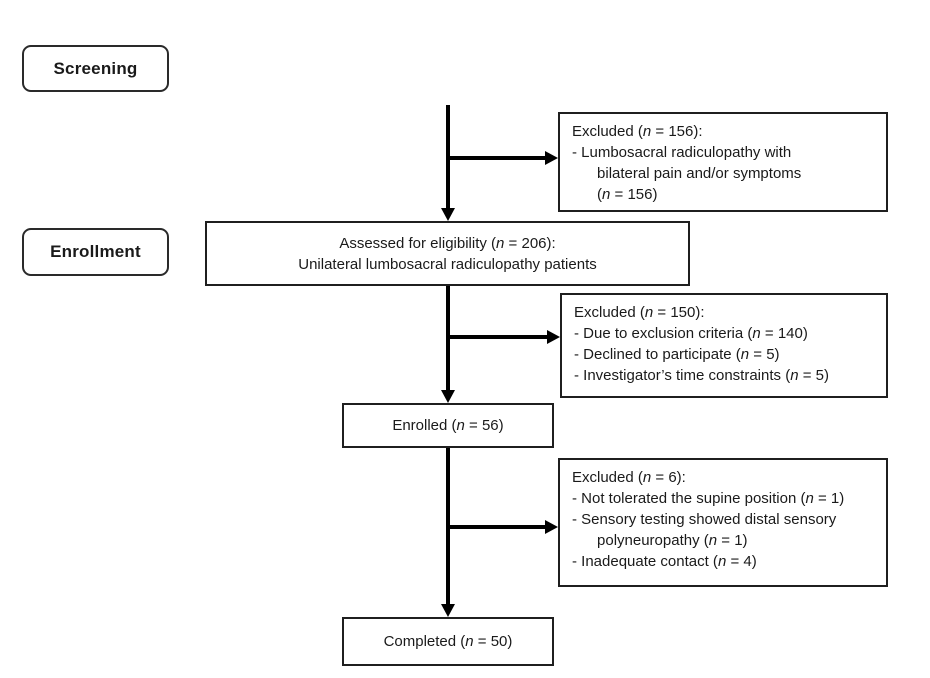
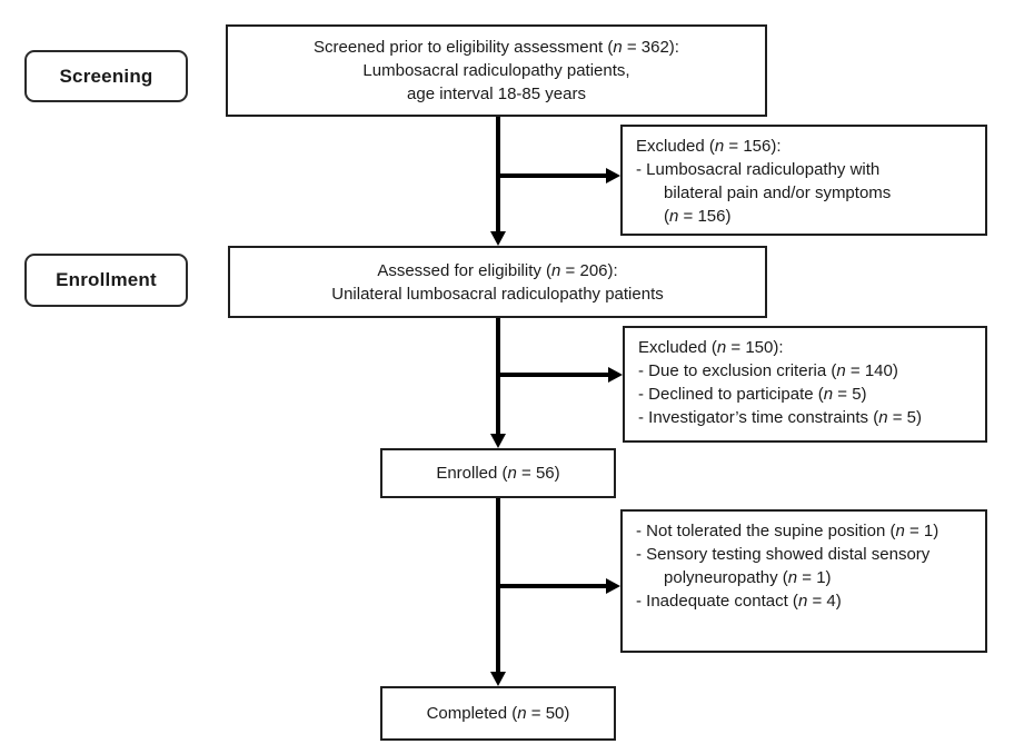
  Screening
  Enrollment
+ Screened prior to eligibility assessment (n = 362):
+ Lumbosacral radiculopathy patients,
+ age interval 18-85 years
  Assessed for eligibility (n = 206):
  Unilateral lumbosacral radiculopathy patients
  Enrolled (n = 56)
  Completed (n = 50)
  Excluded (n = 156):
  - Lumbosacral radiculopathy with
  bilateral pain and/or symptoms
  (n = 156)
  Excluded (n = 150):
  - Due to exclusion criteria (n = 140)
  - Declined to participate (n = 5)
  - Investigator’s time constraints (n = 5)
- Excluded (n = 6):
  - Not tolerated the supine position (n = 1)
  - Sensory testing showed distal sensory
  polyneuropathy (n = 1)
  - Inadequate contact (n = 4)
